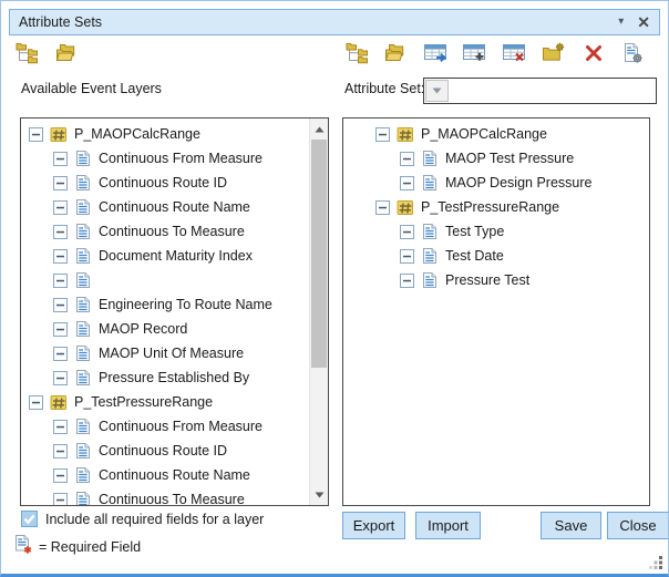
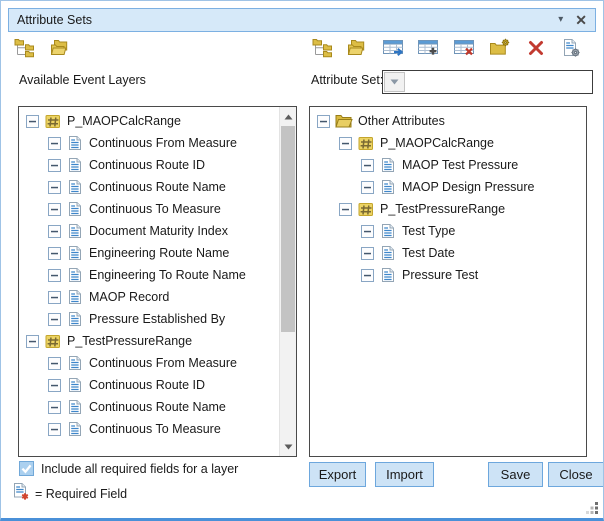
  Attribute Sets
  ▾
  ✕
  Available Event Layers
  Attribute Set
  P_MAOPCalcRange
  Continuous From Measure
  Continuous Route ID
  Continuous Route Name
  Continuous To Measure
  Document Maturity Index
+ Engineering Route Name
  Engineering To Route Name
  MAOP Record
- MAOP Unit Of Measure
  Pressure Established By
  P_TestPressureRange
  Continuous From Measure
  Continuous Route ID
  Continuous Route Name
  Continuous To Measure
+ Other Attributes
  P_MAOPCalcRange
  MAOP Test Pressure
  MAOP Design Pressure
  P_TestPressureRange
  Test Type
  Test Date
  Pressure Test
  Include all required fields for a layer
  = Required Field
  Export
  Import
  Save
  Close
